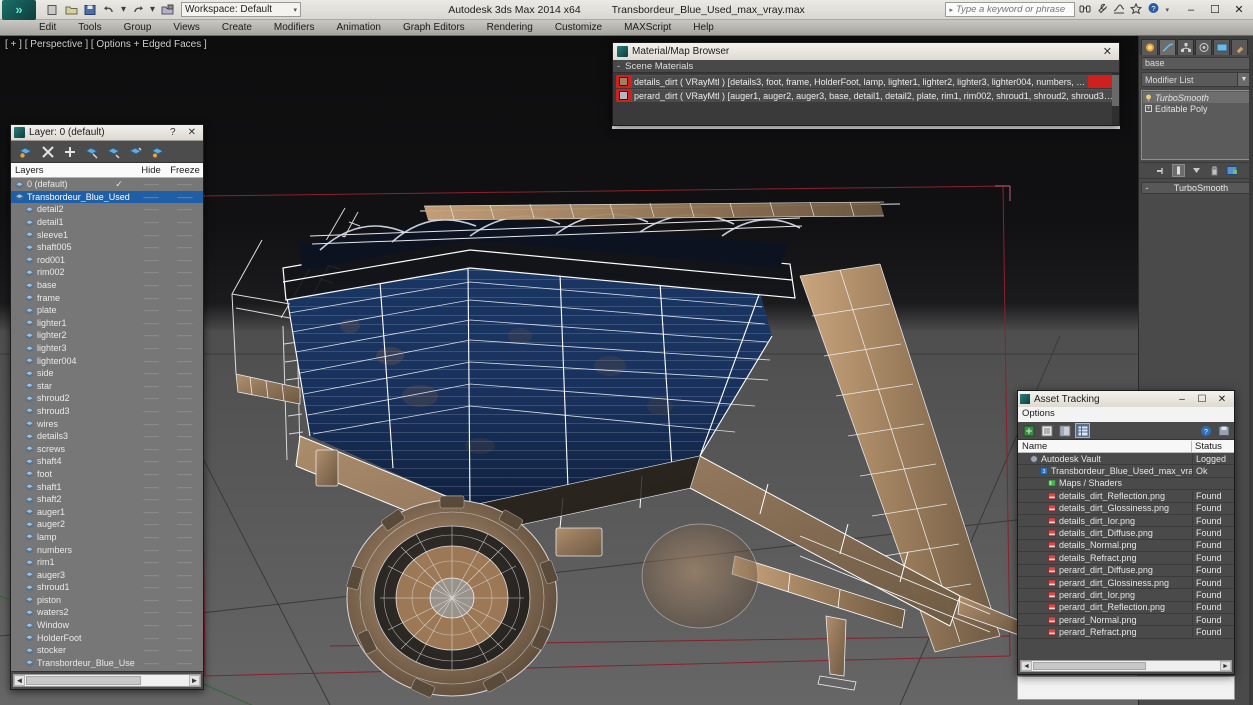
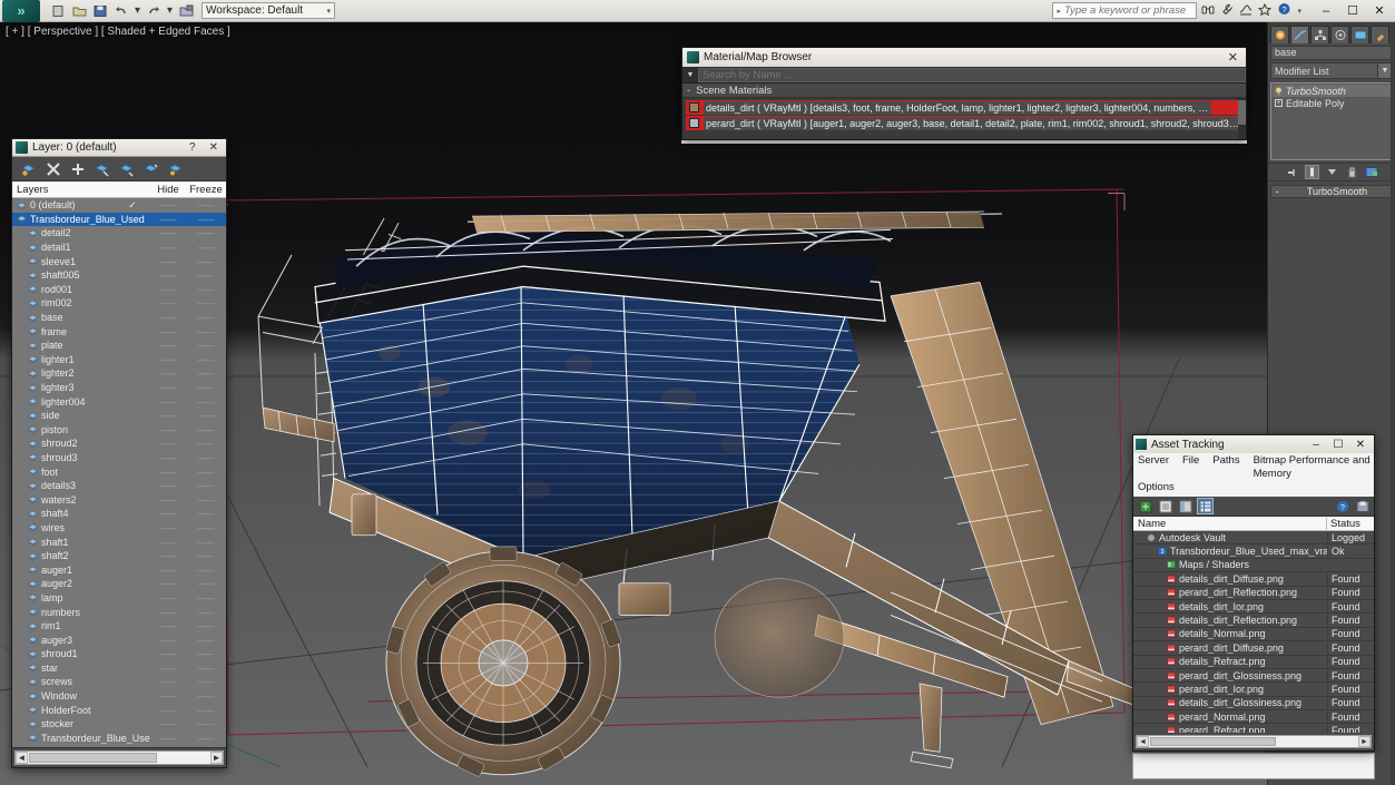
  ▾
  ▾
  Workspace: Default
- Autodesk 3ds Max 2014 x64 Transbordeur_Blue_Used_max_vray.max
  Type a keyword or phrase
  ?
  –
  ☐
  ✕
- Edit
- Tools
- Group
- Views
- Create
- Modifiers
- Animation
- Graph Editors
- Rendering
- Customize
- MAXScript
- Help
- [ + ] [ Perspective ] [ Options + Edged Faces ]
+ [ + ] [ Perspective ] [ Shaded + Edged Faces ]
  base
  Modifier List
  TurboSmooth
  Editable Poly
  -
  TurboSmooth
  Layer: 0 (default)
  ?
  ✕
  Layers
  Hide
  Freeze
  0 (default)
  ✓
  Transbordeur_Blue_Used
  –––
  –––
  detail2
  detail1
  sleeve1
  shaft005
  rod001
  rim002
  base
  frame
  plate
  lighter1
  lighter2
  lighter3
  lighter004
  side
- star
+ piston
  shroud2
  shroud3
- wires
+ foot
  details3
- screws
+ waters2
  shaft4
- foot
+ wires
  shaft1
  shaft2
  auger1
  auger2
  lamp
  numbers
  rim1
  auger3
  shroud1
- piston
+ star
- waters2
+ screws
  Window
  HolderFoot
  stocker
  Transbordeur_Blue_Use
  ◄
  ►
  Material/Map Browser
  ✕
+ Search by Name ...
  -
  Scene Materials
  details_dirt ( VRayMtl ) [details3, foot, frame, HolderFoot, lamp, lighter1, lighter2, lighter3, lighter004, numbers, pis
  perard_dirt ( VRayMtl ) [auger1, auger2, auger3, base, detail1, detail2, plate, rim1, rim002, shroud1, shroud2, shroud3,
  Asset Tracking
  –
  ☐
  ✕
+ Server
+ File
+ Paths
+ Bitmap Performance and Memory
  Options
  Name
  Status
  Autodesk Vault
  Logged
  Transbordeur_Blue_Used_max_vra
  Ok
  Maps / Shaders
- details_dirt_Reflection.png
+ details_dirt_Diffuse.png
  Found
- details_dirt_Glossiness.png
+ perard_dirt_Reflection.png
  Found
  details_dirt_Ior.png
  Found
- details_dirt_Diffuse.png
+ details_dirt_Reflection.png
  Found
  details_Normal.png
  Found
- details_Refract.png
+ perard_dirt_Diffuse.png
  Found
- perard_dirt_Diffuse.png
+ details_Refract.png
  Found
  perard_dirt_Glossiness.png
  Found
  perard_dirt_Ior.png
  Found
- perard_dirt_Reflection.png
+ details_dirt_Glossiness.png
  Found
  perard_Normal.png
  Found
  perard_Refract.png
  Found
